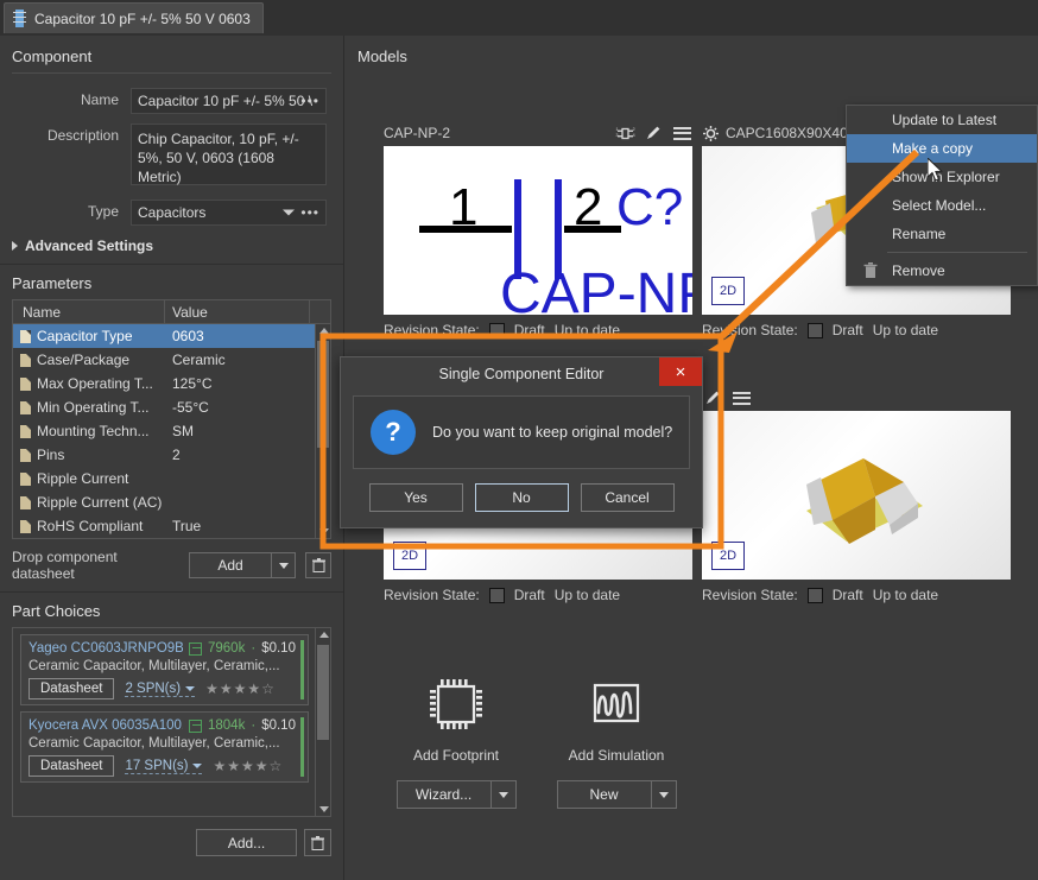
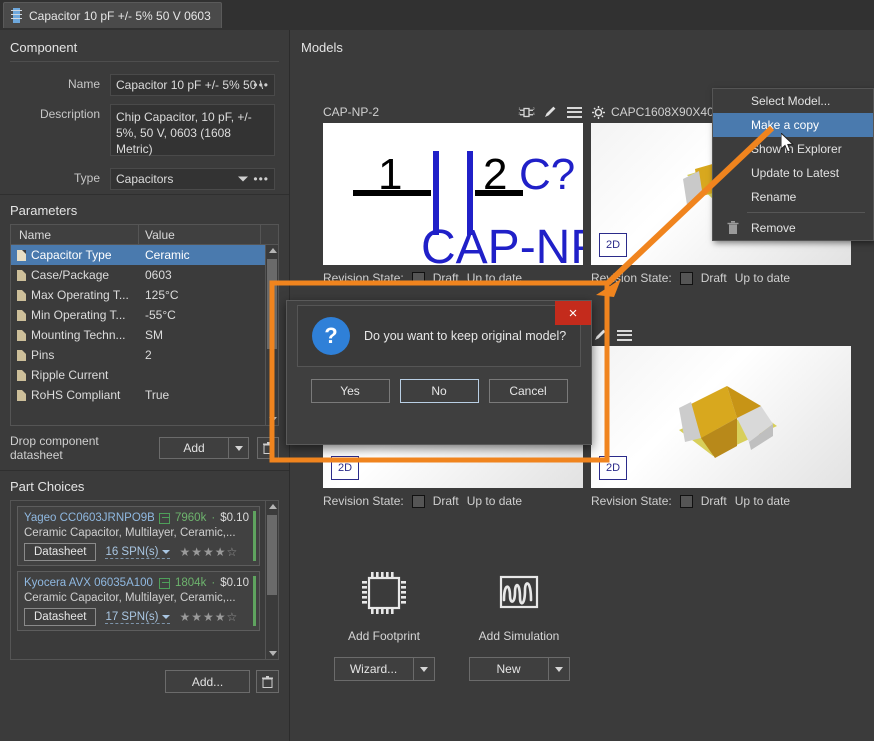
  Capacitor 10 pF +/- 5% 50 V 0603
  Component
  Name
  Capacitor 10 pF +/- 5% 50 \
  •••
  Description
  Chip Capacitor, 10 pF, +/- 5%, 50 V, 0603 (1608 Metric)
  Type
  Capacitors
  •••
- Advanced Settings
  Parameters
  Name
  Value
  Capacitor Type
- 0603
+ Ceramic
  Case/Package
- Ceramic
+ 0603
  Max Operating T...
  125°C
  Min Operating T...
  -55°C
  Mounting Techn...
  SM
  Pins
  2
  Ripple Current
- Ripple Current (AC)
  RoHS Compliant
  True
  Drop component datasheet
  Add
  Part Choices
  Yageo CC0603JRNPO9B
  7960k
  ·
  $0.10
  Ceramic Capacitor, Multilayer, Ceramic,...
  Datasheet
- 2 SPN(s)
+ 16 SPN(s)
  ★★★★☆
  Kyocera AVX 06035A100
  1804k
  ·
  $0.10
  Ceramic Capacitor, Multilayer, Ceramic,...
  Datasheet
  17 SPN(s)
  ★★★★☆
  Add...
  Models
  CAP-NP-2
  1
  2
  C?
  Revision State:
  Draft
  Up to date
  2D
  Resion State:
  Draft
  Up to date
  2D
  Revision State:
  Draft
  Up to date
  2D
  Revision State:
  Draft
  Up to date
  Add Footprint
  Wizard...
  Add Simulation
  New
- Update to Latest
+ Select Model...
  Make a copy
  Show in Explorer
- Select Model...
+ Update to Latest
  Rename
  Remove
- Single Component Editor
  ×
  ?
  Do you want to keep original model?
  Yes
  No
  Cancel
